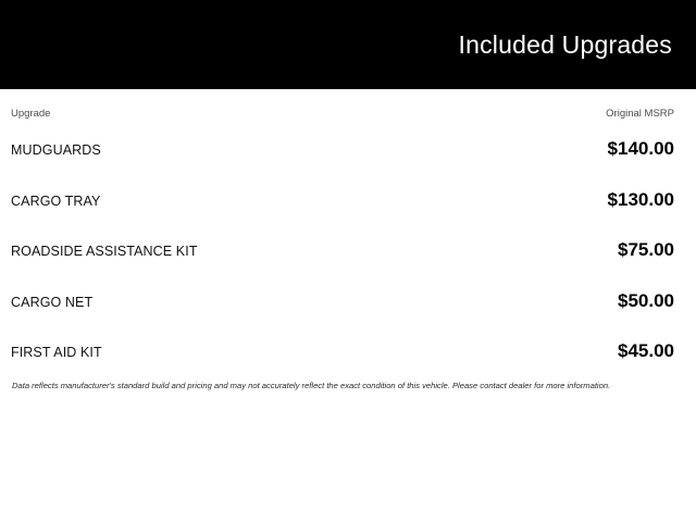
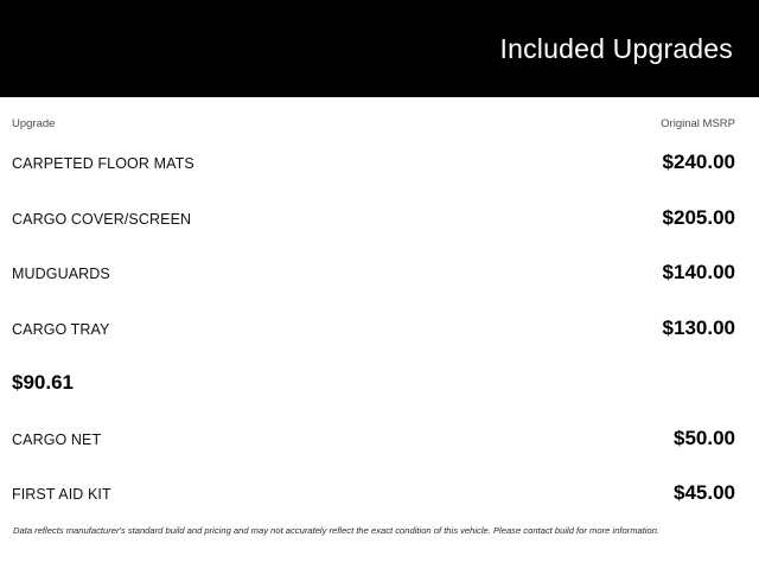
  Included Upgrades
  Upgrade
  Original MSRP
+ CARPETED FLOOR MATS
+ $240.00
+ CARGO COVER/SCREEN
+ $205.00
  MUDGUARDS
  $140.00
  CARGO TRAY
  $130.00
- ROADSIDE ASSISTANCE KIT
- $75.00
+ $90.61
  CARGO NET
  $50.00
  FIRST AID KIT
  $45.00
- Data reflects manufacturer's standard build and pricing and may not accurately reflect the exact condition of this vehicle. Please contact dealer for more information.
+ Data reflects manufacturer's standard build and pricing and may not accurately reflect the exact condition of this vehicle. Please contact build for more information.
